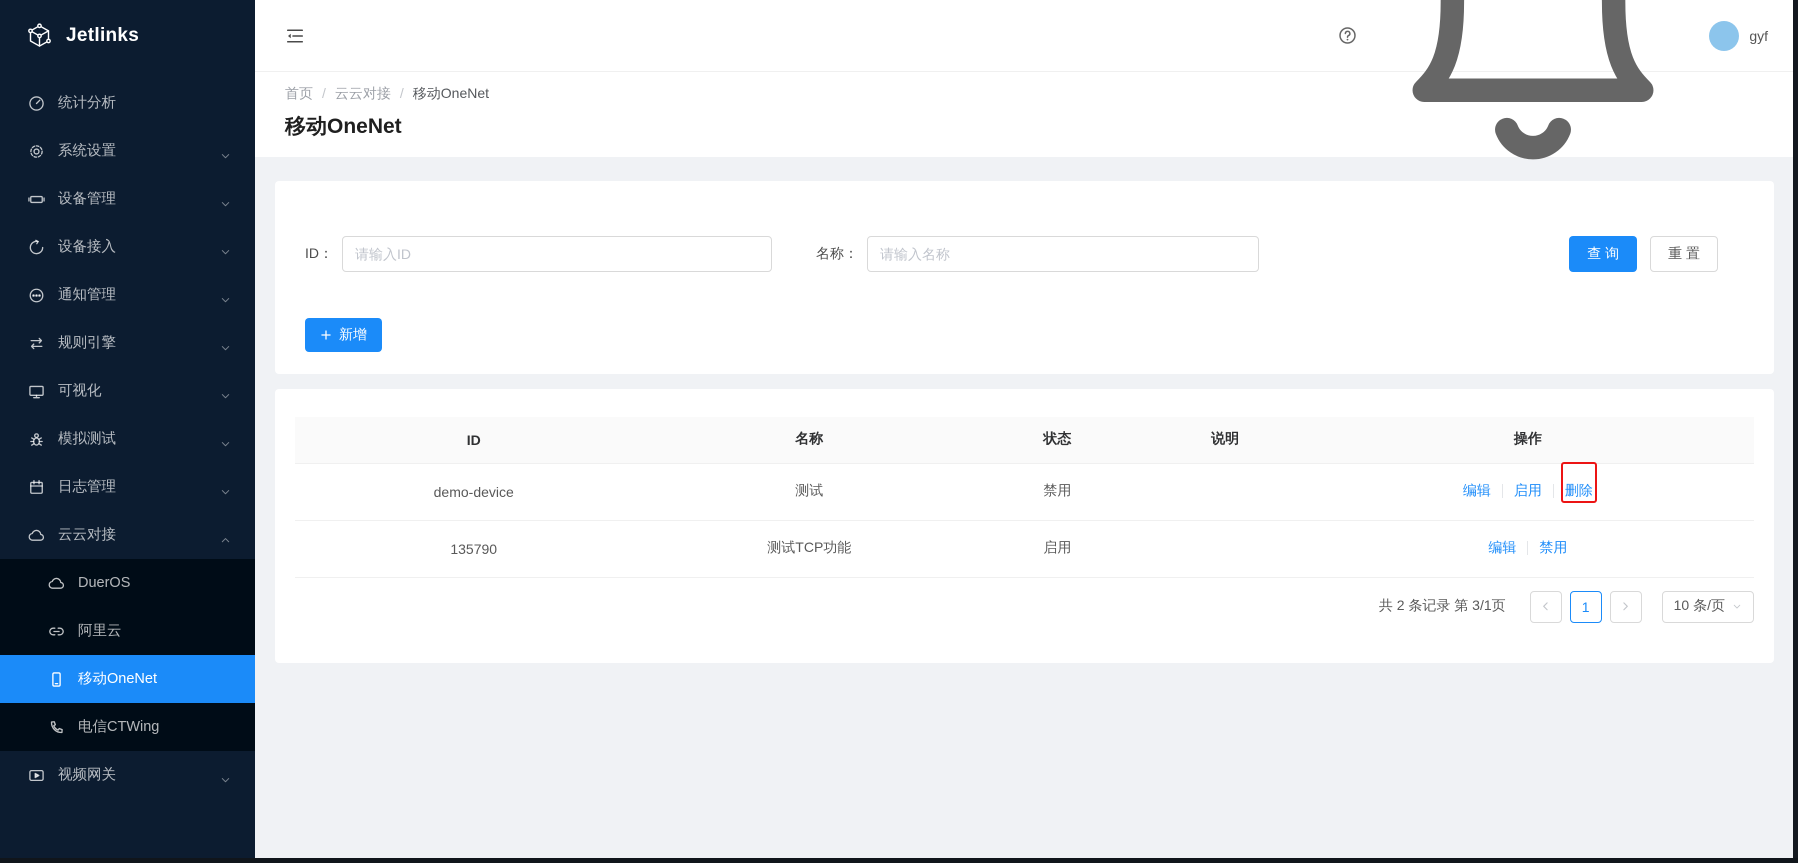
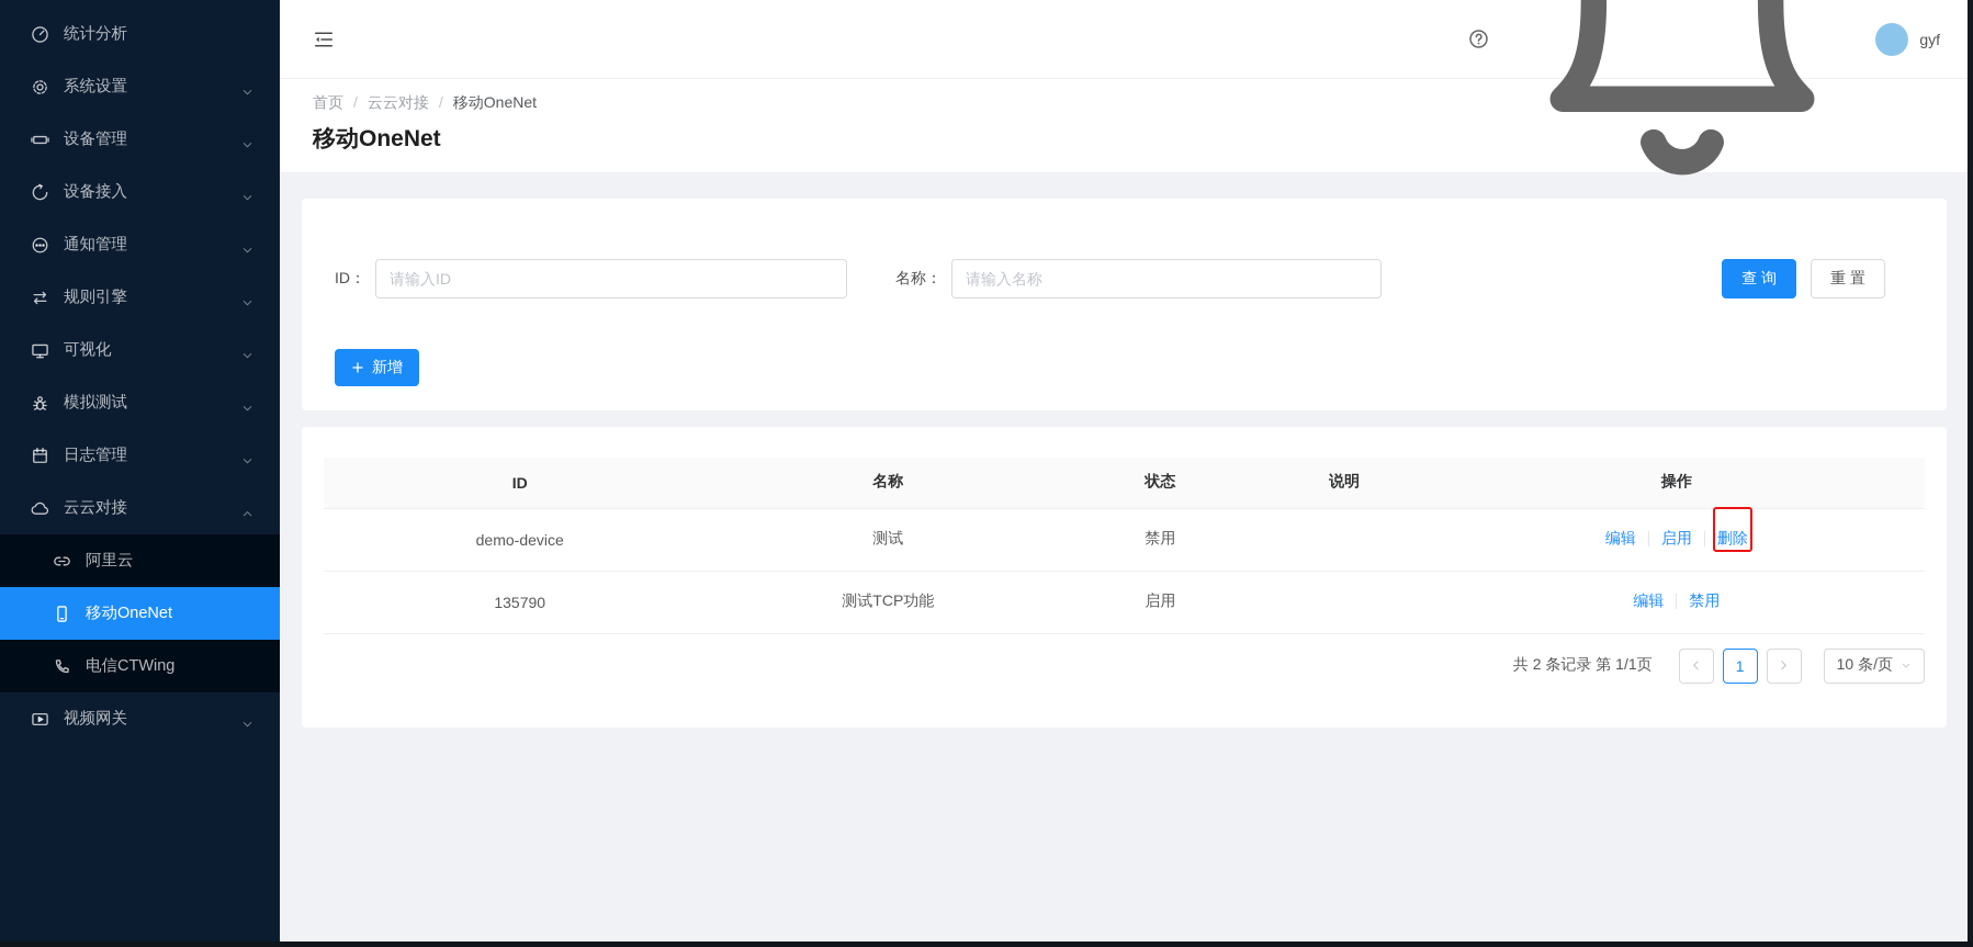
- Jetlinks
  统计分析
  系统设置
  设备管理
  设备接入
  通知管理
  规则引擎
  可视化
  模拟测试
  日志管理
  云云对接
- DuerOS
  阿里云
  移动OneNet
  电信CTWing
  视频网关
  gyf
  首页 / 云云对接 / 移动OneNet
  移动OneNet
  ID：
  请输入ID
  名称：
  请输入名称
  查 询
  重 置
  新增
  ID	名称	状态	说明	操作
  demo-device	测试	禁用		编辑 启用 删除
  135790	测试TCP功能	启用		编辑 禁用
- 共 2 条记录 第 3/1页
+ 共 2 条记录 第 1/1页
  1
  10 条/页
